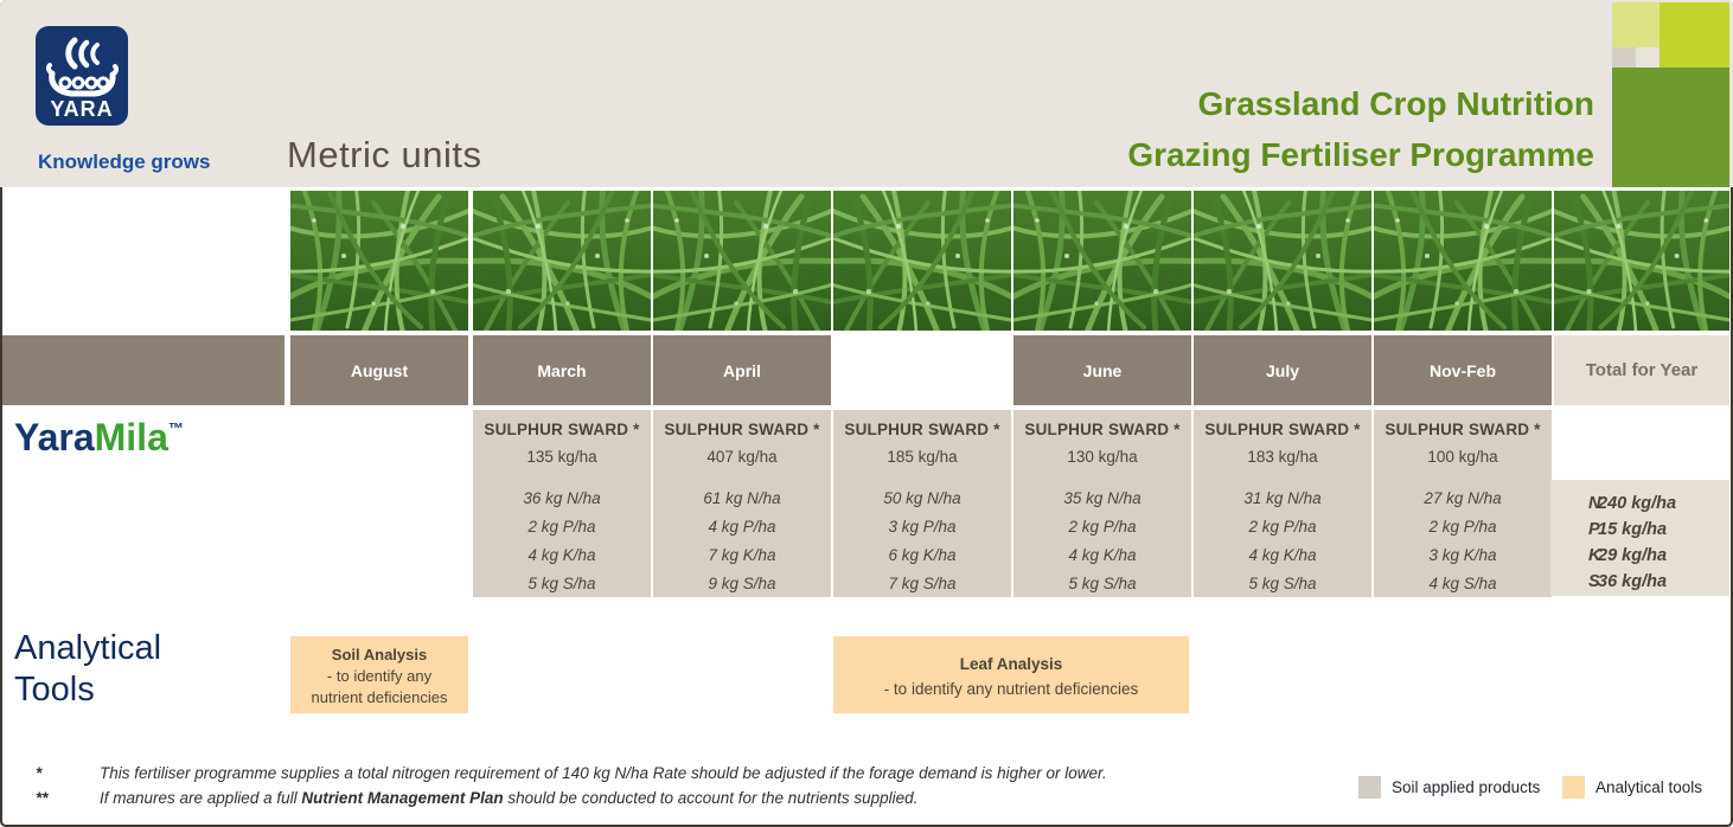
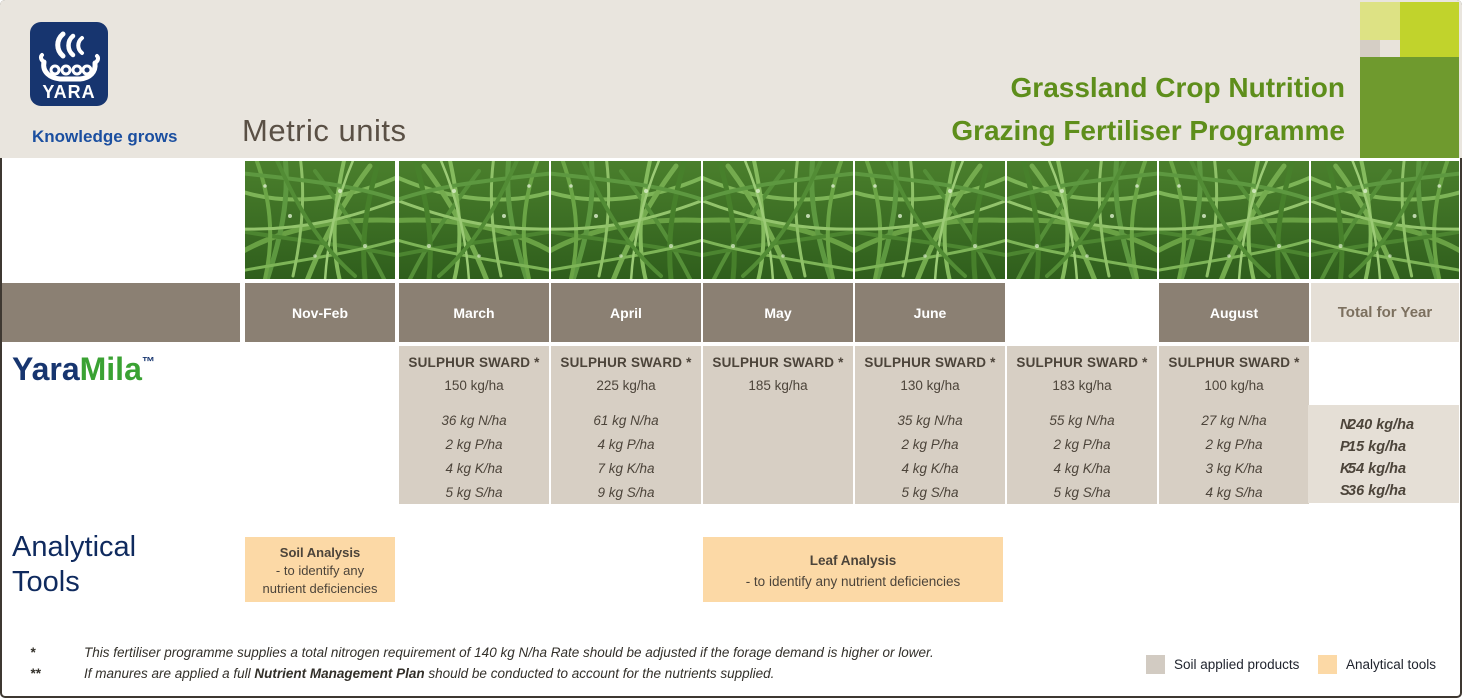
  YARA
  Knowledge grows
  Metric units
  Grassland Crop Nutrition
  Grazing Fertiliser Programme
- August
+ Nov-Feb
  March
  April
+ May
  June
- July
- Nov-Feb
+ August
  Total for Year
  YaraMila™
  SULPHUR SWARD *
- 135 kg/ha
+ 150 kg/ha
  36 kg N/ha
  2 kg P/ha
  4 kg K/ha
  5 kg S/ha
  SULPHUR SWARD *
- 407 kg/ha
+ 225 kg/ha
  61 kg N/ha
  4 kg P/ha
  7 kg K/ha
  9 kg S/ha
  SULPHUR SWARD *
  185 kg/ha
- 50 kg N/ha
- 3 kg P/ha
- 6 kg K/ha
- 7 kg S/ha
  SULPHUR SWARD *
  130 kg/ha
  35 kg N/ha
  2 kg P/ha
  4 kg K/ha
  5 kg S/ha
  SULPHUR SWARD *
  183 kg/ha
- 31 kg N/ha
+ 55 kg N/ha
  2 kg P/ha
  4 kg K/ha
  5 kg S/ha
  SULPHUR SWARD *
  100 kg/ha
  27 kg N/ha
  2 kg P/ha
  3 kg K/ha
  4 kg S/ha
  N
  240 kg/ha
  P
  15 kg/ha
  K
- 29 kg/ha
+ 54 kg/ha
  S
  36 kg/ha
  Analytical
  Tools
  Soil Analysis
  - to identify any
  nutrient deficiencies
  Leaf Analysis
  - to identify any nutrient deficiencies
  * This fertiliser programme supplies a total nitrogen requirement of 140 kg N/ha Rate should be adjusted if the forage demand is higher or lower.
  ** If manures are applied a full Nutrient Management Plan should be conducted to account for the nutrients supplied.
  Soil applied products
  Analytical tools
